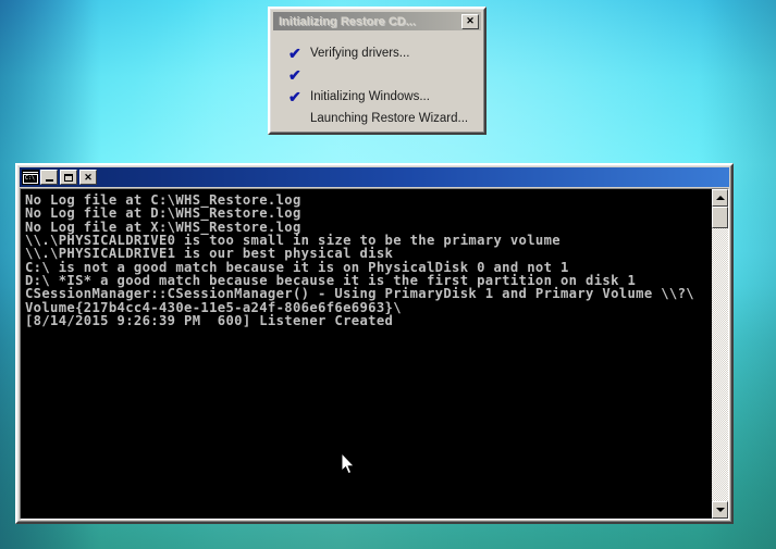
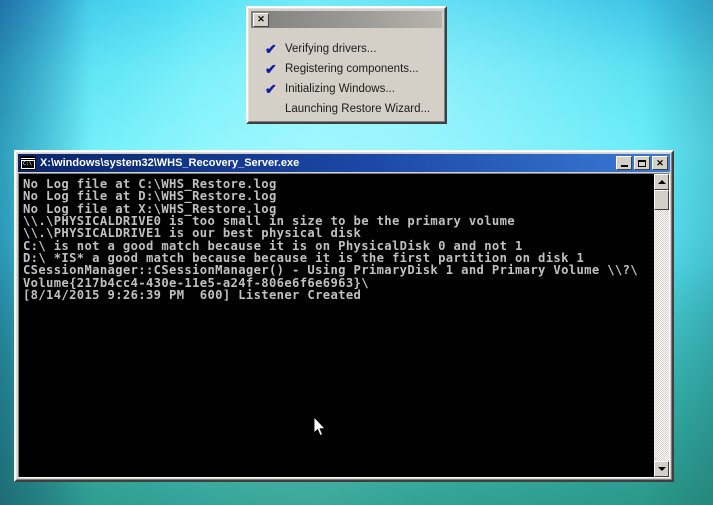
+ X:\windows\system32\WHS_Recovery_Server.exe
  ✕
  No Log file at C:\WHS_Restore.log
  No Log file at D:\WHS_Restore.log
  No Log file at X:\WHS_Restore.log
  \\.\PHYSICALDRIVE0 is too small in size to be the primary volume
  \\.\PHYSICALDRIVE1 is our best physical disk
  C:\ is not a good match because it is on PhysicalDisk 0 and not 1
  D:\ *IS* a good match because because it is the first partition on disk 1
  CSessionManager::CSessionManager() - Using PrimaryDisk 1 and Primary Volume \\?\
  Volume{217b4cc4-430e-11e5-a24f-806e6f6e6963}\
  [8/14/2015 9:26:39 PM 600] Listener Created
- Initializing Restore CD...
  ✕
  ✔
  Verifying drivers...
  ✔
+ Registering components...
  ✔
  Initializing Windows...
  Launching Restore Wizard...
